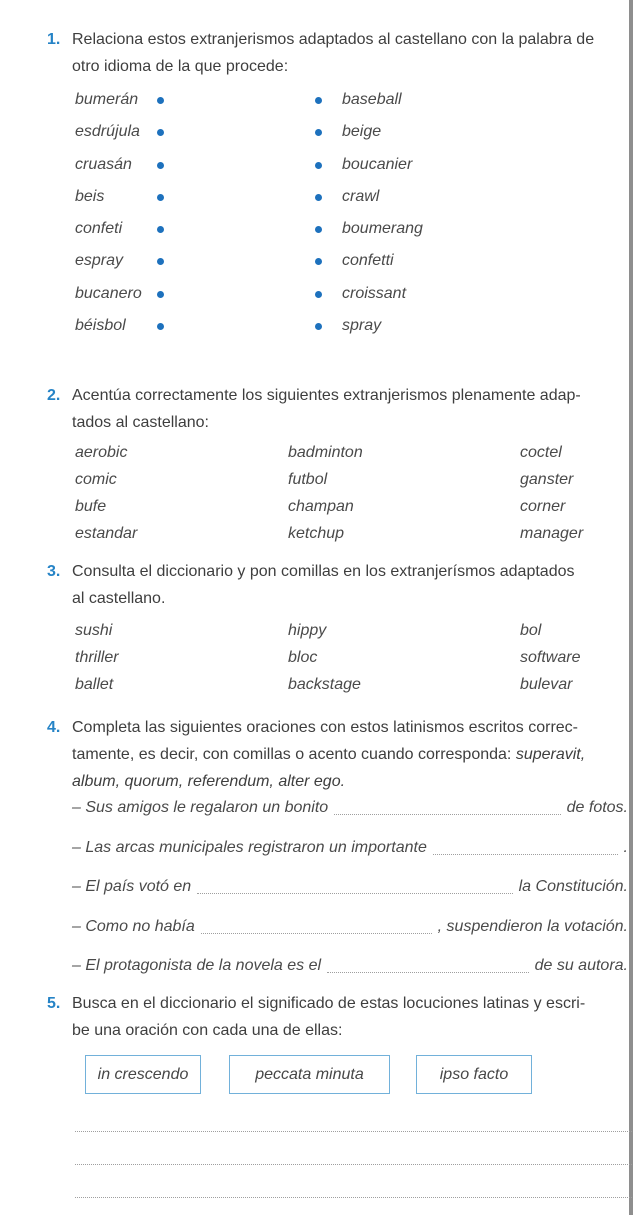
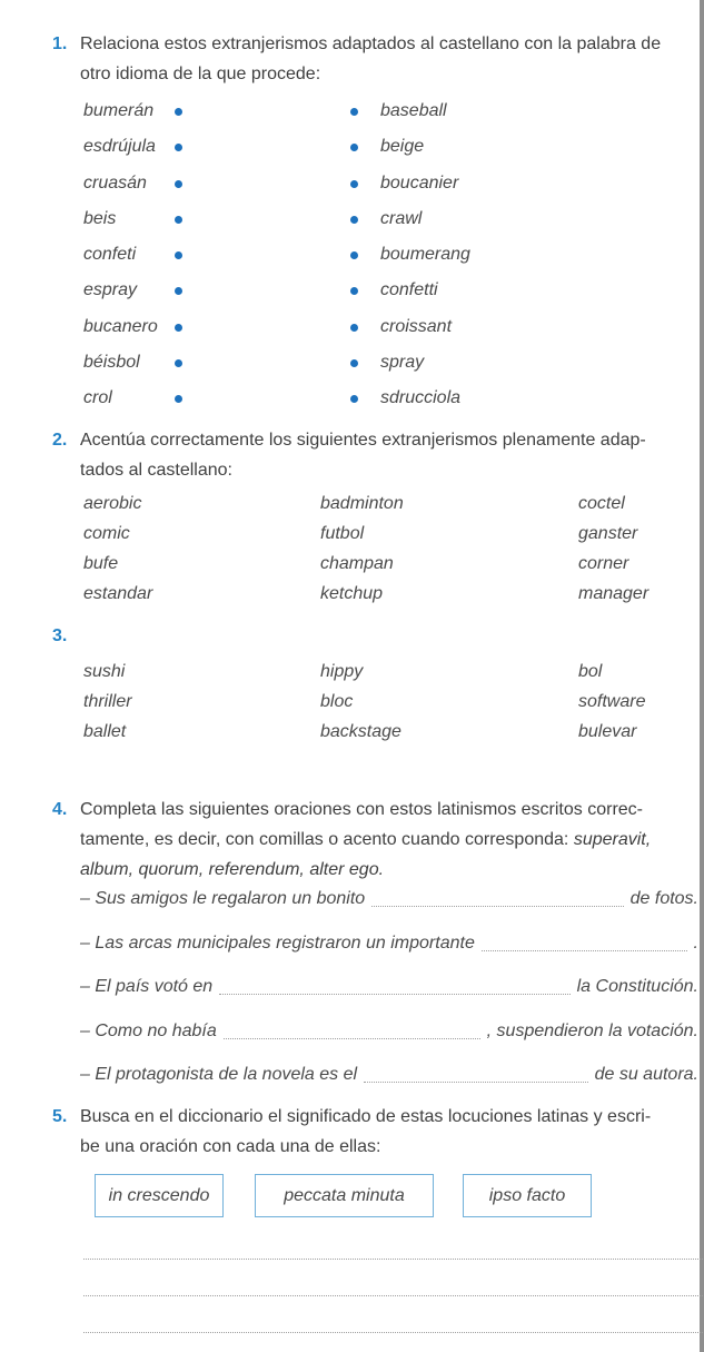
  1.
  Relaciona estos extranjerismos adaptados al castellano con la palabra de
  otro idioma de la que procede:
  bumerán
  baseball
  esdrújula
  beige
  cruasán
  boucanier
  beis
  crawl
  confeti
  boumerang
  espray
  confetti
  bucanero
  croissant
  béisbol
  spray
+ crol
+ sdrucciola
  2.
  Acentúa correctamente los siguientes extranjerismos plenamente adap-
  tados al castellano:
  aerobic
  badminton
  coctel
  comic
  futbol
  ganster
  bufe
  champan
  corner
  estandar
  ketchup
  manager
  3.
- Consulta el diccionario y pon comillas en los extranjerísmos adaptados
- al castellano.
  sushi
  hippy
  bol
  thriller
  bloc
  software
  ballet
  backstage
  bulevar
  4.
  Completa las siguientes oraciones con estos latinismos escritos correc-
  tamente, es decir, con comillas o acento cuando corresponda: superavit,
  album, quorum, referendum, alter ego.
  – Sus amigos le regalaron un bonito
  de fotos.
  – Las arcas municipales registraron un importante
  .
  – El país votó en
  la Constitución.
  – Como no había
  , suspendieron la votación.
  – El protagonista de la novela es el
  de su autora.
  5.
  Busca en el diccionario el significado de estas locuciones latinas y escri-
  be una oración con cada una de ellas:
  in crescendo
  peccata minuta
  ipso facto
